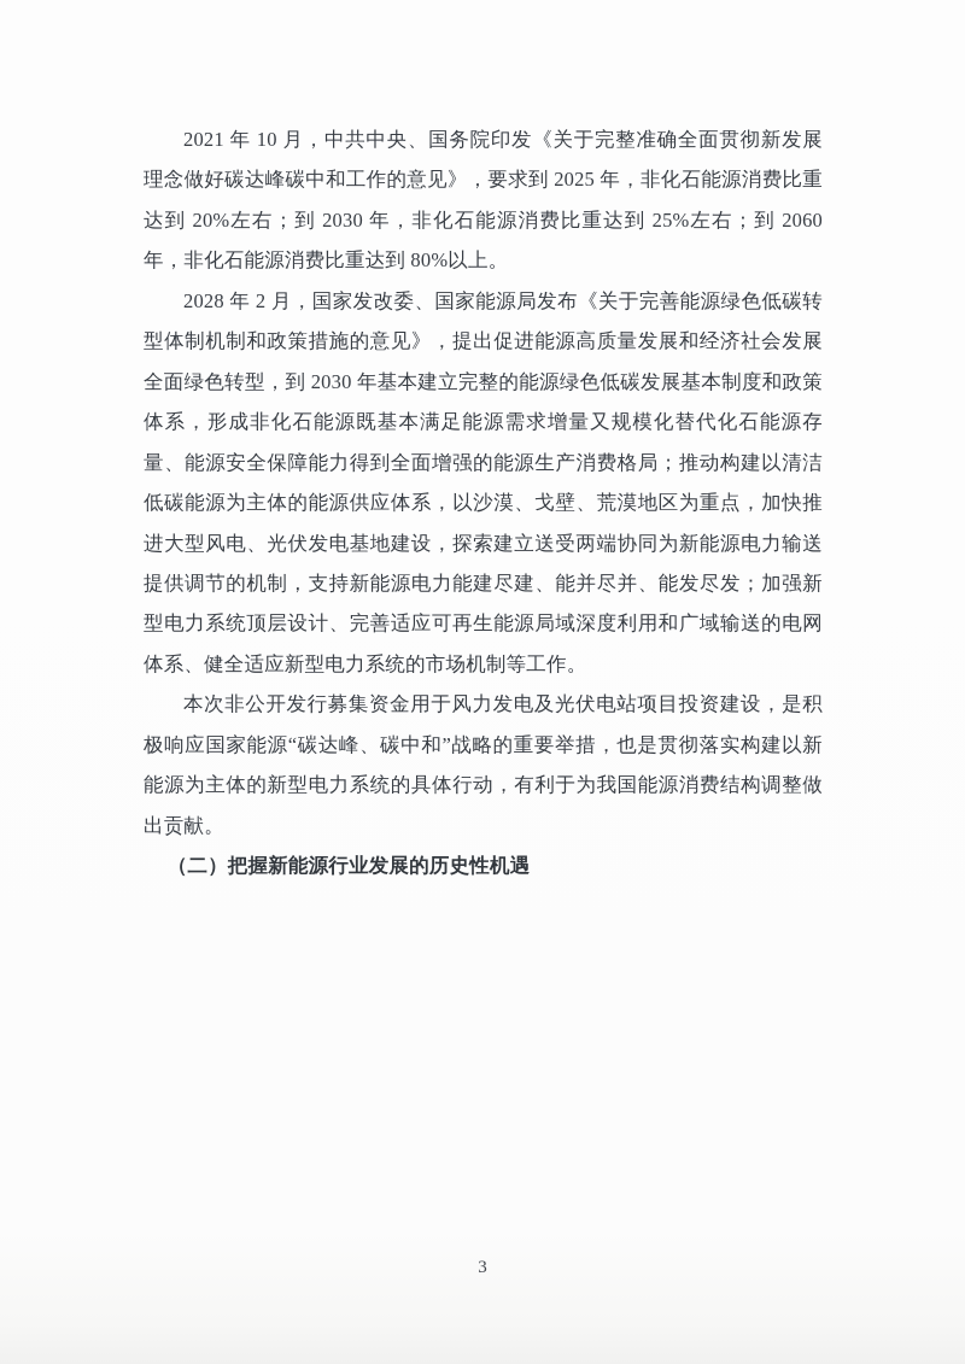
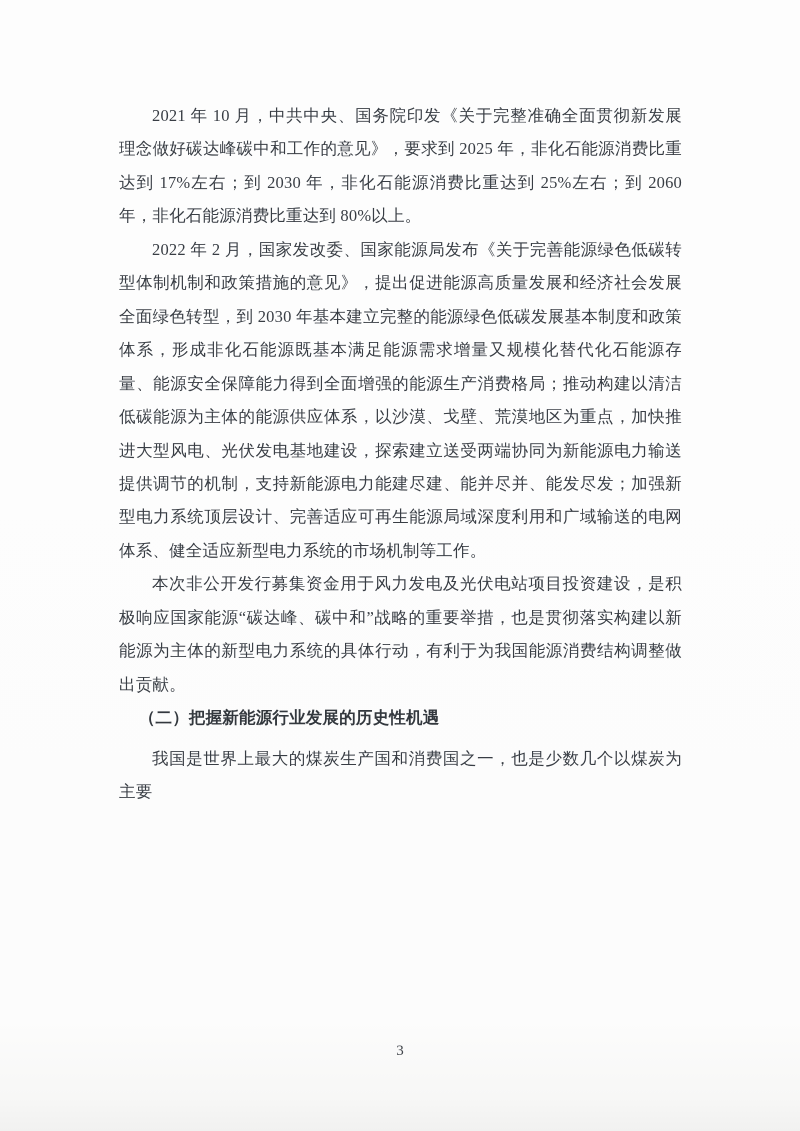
- 2021 年 10 月，中共中央、国务院印发《关于完整准确全面贯彻新发展理念做好碳达峰碳中和工作的意见》，要求到 2025 年，非化石能源消费比重达到 20%左右；到 2030 年，非化石能源消费比重达到 25%左右；到 2060 年，非化石能源消费比重达到 80%以上。
+ 2021 年 10 月，中共中央、国务院印发《关于完整准确全面贯彻新发展理念做好碳达峰碳中和工作的意见》，要求到 2025 年，非化石能源消费比重达到 17%左右；到 2030 年，非化石能源消费比重达到 25%左右；到 2060 年，非化石能源消费比重达到 80%以上。
- 2028 年 2 月，国家发改委、国家能源局发布《关于完善能源绿色低碳转型体制机制和政策措施的意见》，提出促进能源高质量发展和经济社会发展全面绿色转型，到 2030 年基本建立完整的能源绿色低碳发展基本制度和政策体系，形成非化石能源既基本满足能源需求增量又规模化替代化石能源存量、能源安全保障能力得到全面增强的能源生产消费格局；推动构建以清洁低碳能源为主体的能源供应体系，以沙漠、戈壁、荒漠地区为重点，加快推进大型风电、光伏发电基地建设，探索建立送受两端协同为新能源电力输送提供调节的机制，支持新能源电力能建尽建、能并尽并、能发尽发；加强新型电力系统顶层设计、完善适应可再生能源局域深度利用和广域输送的电网体系、健全适应新型电力系统的市场机制等工作。
+ 2022 年 2 月，国家发改委、国家能源局发布《关于完善能源绿色低碳转型体制机制和政策措施的意见》，提出促进能源高质量发展和经济社会发展全面绿色转型，到 2030 年基本建立完整的能源绿色低碳发展基本制度和政策体系，形成非化石能源既基本满足能源需求增量又规模化替代化石能源存量、能源安全保障能力得到全面增强的能源生产消费格局；推动构建以清洁低碳能源为主体的能源供应体系，以沙漠、戈壁、荒漠地区为重点，加快推进大型风电、光伏发电基地建设，探索建立送受两端协同为新能源电力输送提供调节的机制，支持新能源电力能建尽建、能并尽并、能发尽发；加强新型电力系统顶层设计、完善适应可再生能源局域深度利用和广域输送的电网体系、健全适应新型电力系统的市场机制等工作。
  本次非公开发行募集资金用于风力发电及光伏电站项目投资建设，是积极响应国家能源“碳达峰、碳中和”战略的重要举措，也是贯彻落实构建以新能源为主体的新型电力系统的具体行动，有利于为我国能源消费结构调整做出贡献。
  （二）把握新能源行业发展的历史性机遇
+ 我国是世界上最大的煤炭生产国和消费国之一，也是少数几个以煤炭为主要
  3
